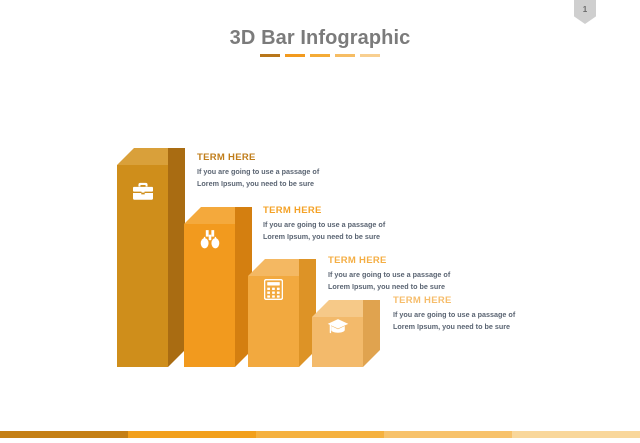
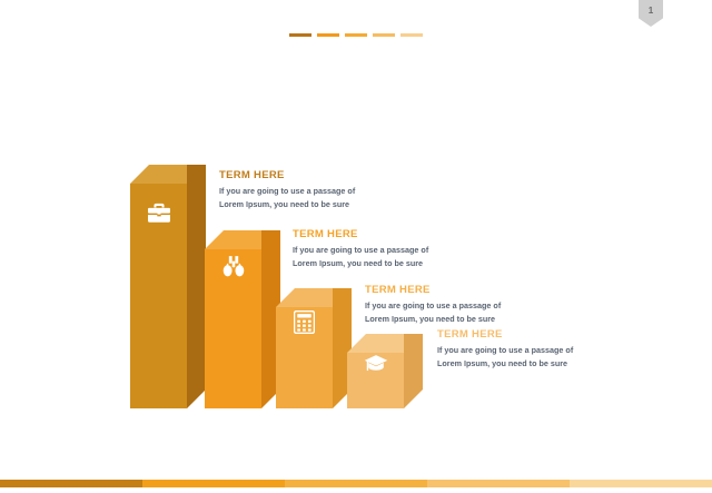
  1
- 3D Bar Infographic
  TERM HERE
  If you are going to use a passage of
  Lorem Ipsum, you need to be sure
  TERM HERE
  If you are going to use a passage of
  Lorem Ipsum, you need to be sure
  TERM HERE
  If you are going to use a passage of
  Lorem Ipsum, you need to be sure
  TERM HERE
  If you are going to use a passage of
  Lorem Ipsum, you need to be sure
